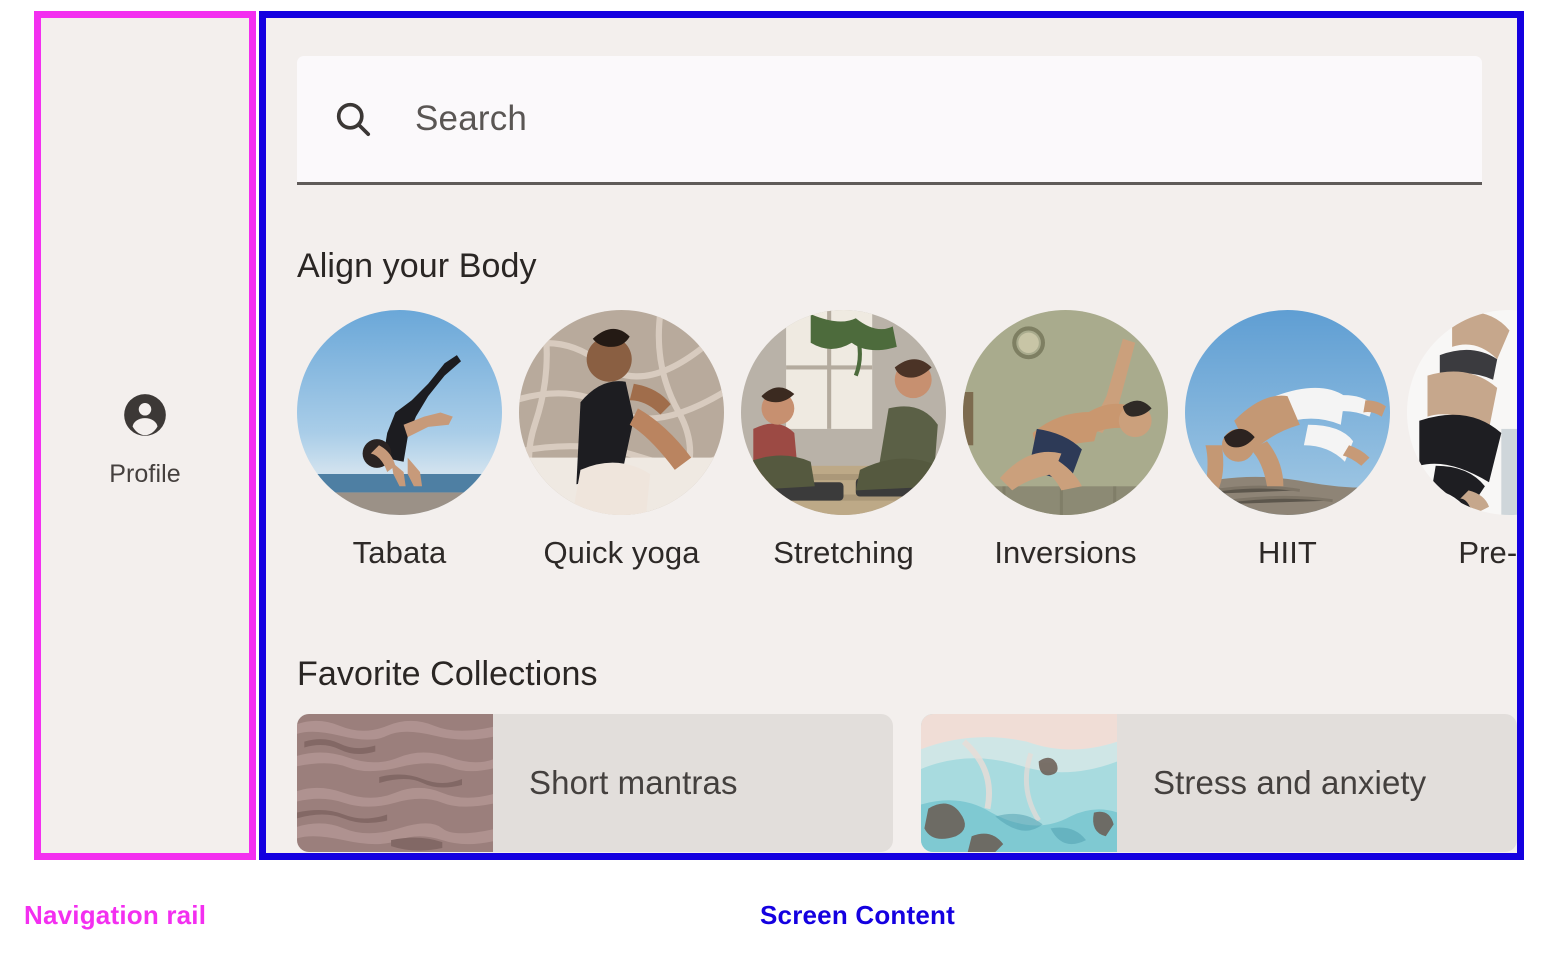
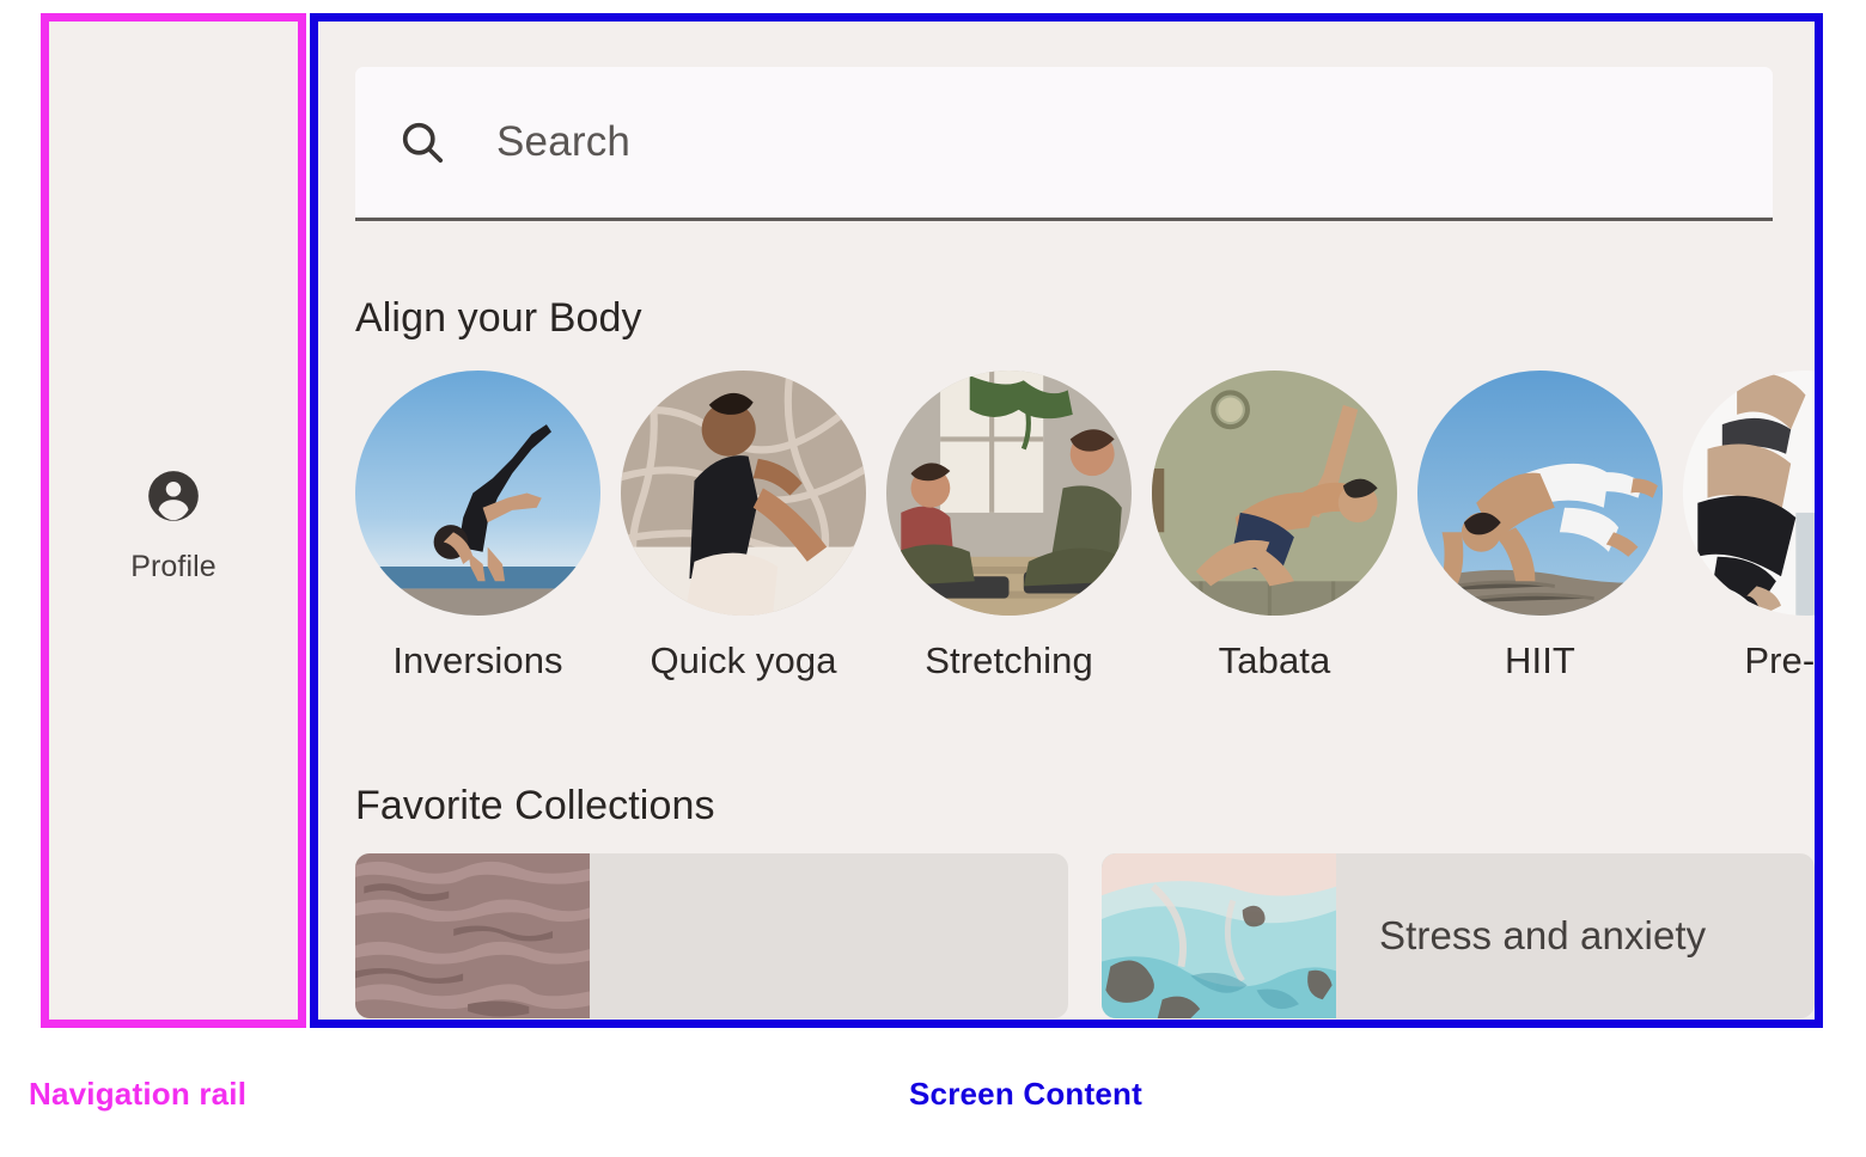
  Profile
  Search
  Align your Body
- Tabata
+ Inversions
  Quick yoga
  Stretching
- Inversions
+ Tabata
  HIIT
  Favorite Collections
- Short mantras
  Stress and anxiety
  Navigation rail
  Screen Content
